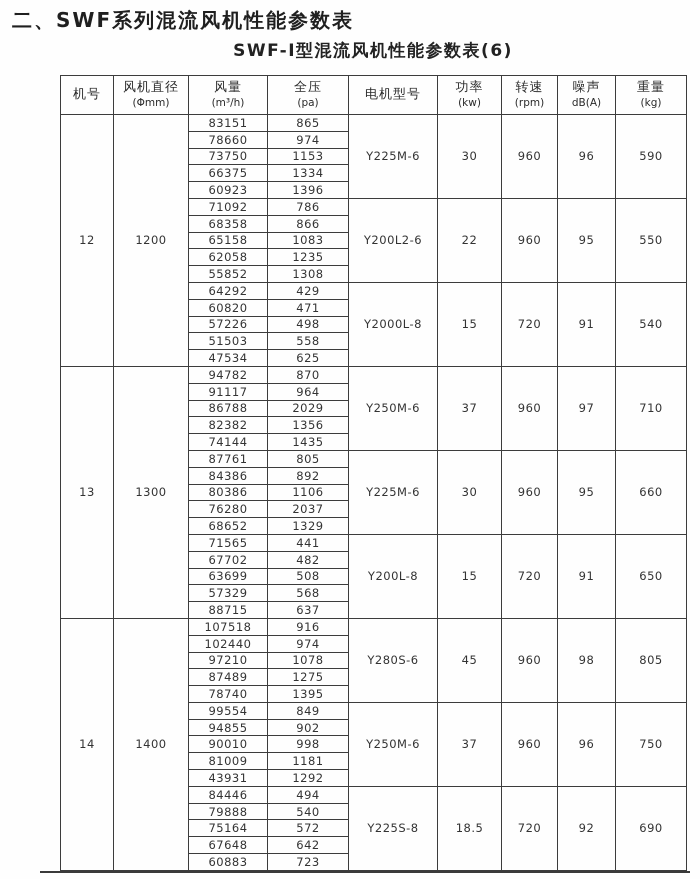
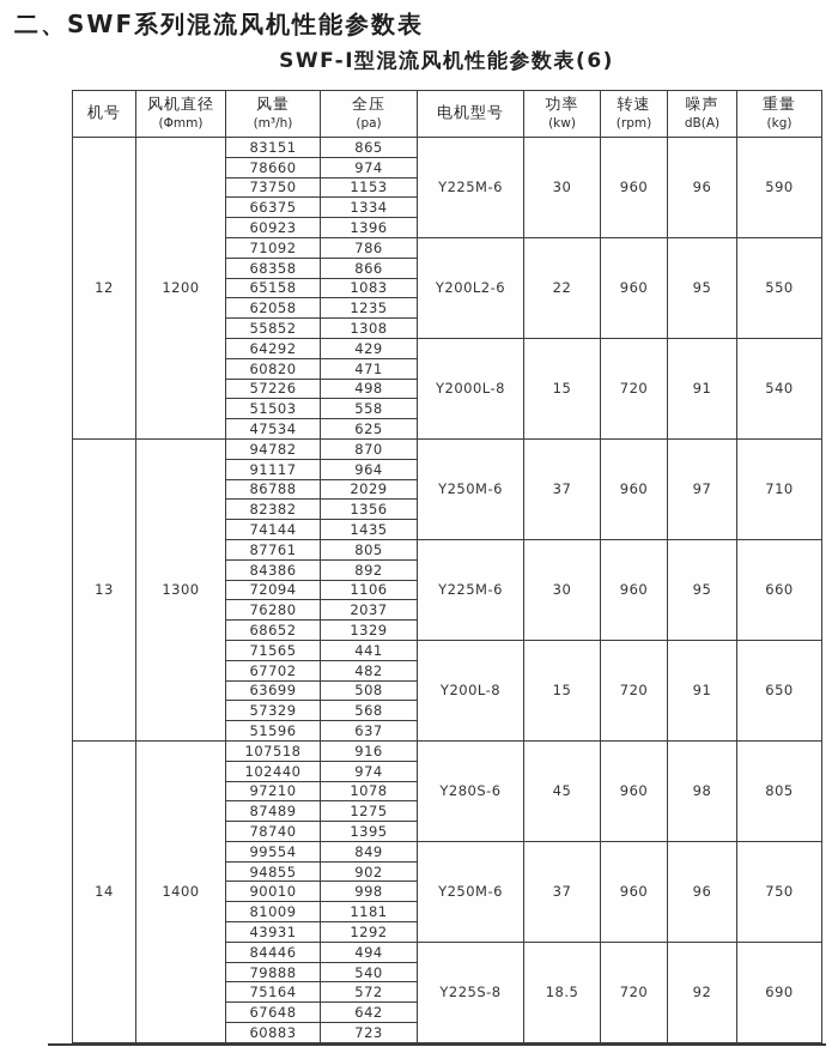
  二、SWF系列混流风机性能参数表
  SWF-I型混流风机性能参数表(6)
  机号	风机直径(Φmm)	风量(m³/h)	全压(pa)	电机型号	功率(kw)	转速(rpm)	噪声dB(A)	重量(kg)
  12	1200	83151	865	Y225M-6	30	960	96	590
  78660	974
  73750	1153
  66375	1334
  60923	1396
  71092	786	Y200L2-6	22	960	95	550
  68358	866
  65158	1083
  62058	1235
  55852	1308
  64292	429	Y2000L-8	15	720	91	540
  60820	471
  57226	498
  51503	558
  47534	625
  13	1300	94782	870	Y250M-6	37	960	97	710
  91117	964
  86788	2029
  82382	1356
  74144	1435
  87761	805	Y225M-6	30	960	95	660
  84386	892
- 80386	1106
+ 72094	1106
  76280	2037
  68652	1329
  71565	441	Y200L-8	15	720	91	650
  67702	482
  63699	508
  57329	568
- 88715	637
+ 51596	637
  14	1400	107518	916	Y280S-6	45	960	98	805
  102440	974
  97210	1078
  87489	1275
  78740	1395
  99554	849	Y250M-6	37	960	96	750
  94855	902
  90010	998
  81009	1181
  43931	1292
  84446	494	Y225S-8	18.5	720	92	690
  79888	540
  75164	572
  67648	642
  60883	723
